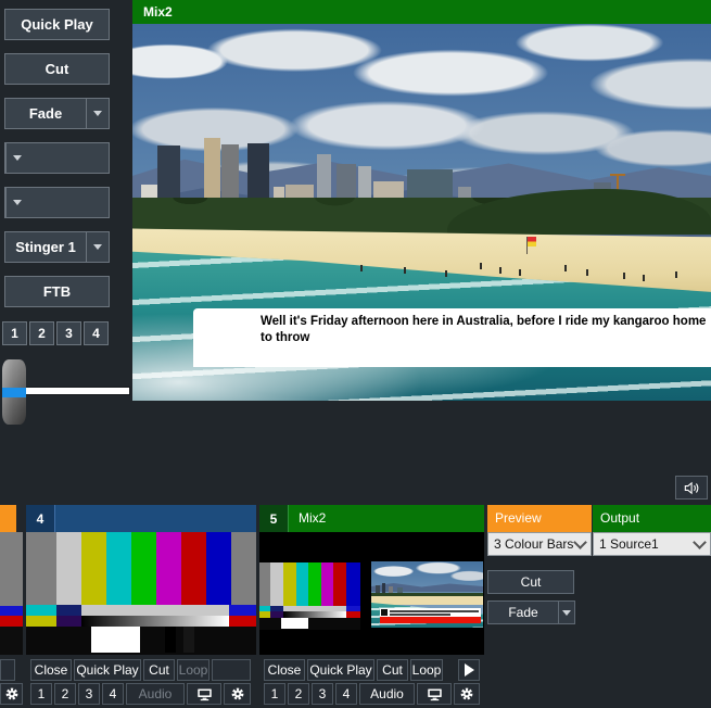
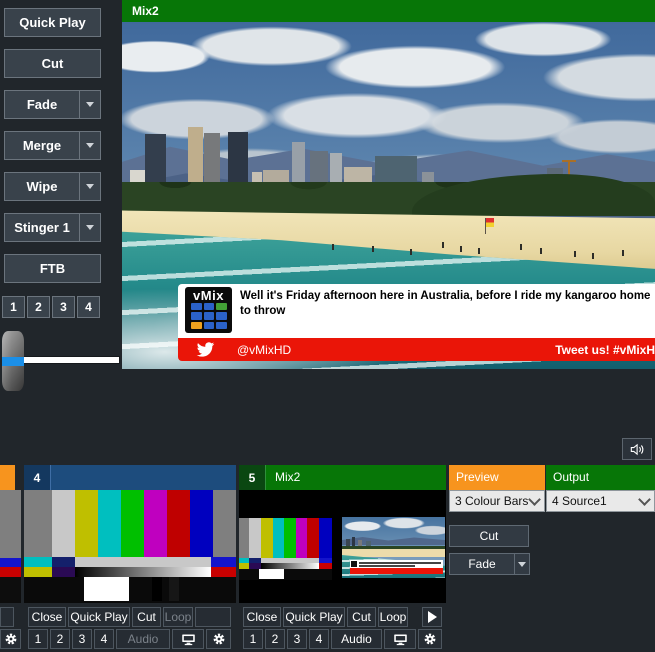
  Quick Play
  Cut
  Fade
+ Merge
+ Wipe
  Stinger 1
  FTB
  1
  2
  3
  4
  Mix2
+ vMix
  Well it's Friday afternoon here in Australia, before I ride my kangaroo home to throw
+ @vMixHD
+ Tweet us! #vMixH
  4
  Close
  Quick Play
  Cut
  Loop
  1
  2
  3
  4
  Audio
  5
  Mix2
  Close
  Quick Play
  Cut
  Loop
  1
  2
  3
  4
  Audio
  Preview
  Output
  3 Colour Bars
- 1 Source1
+ 4 Source1
  Cut
  Fade
